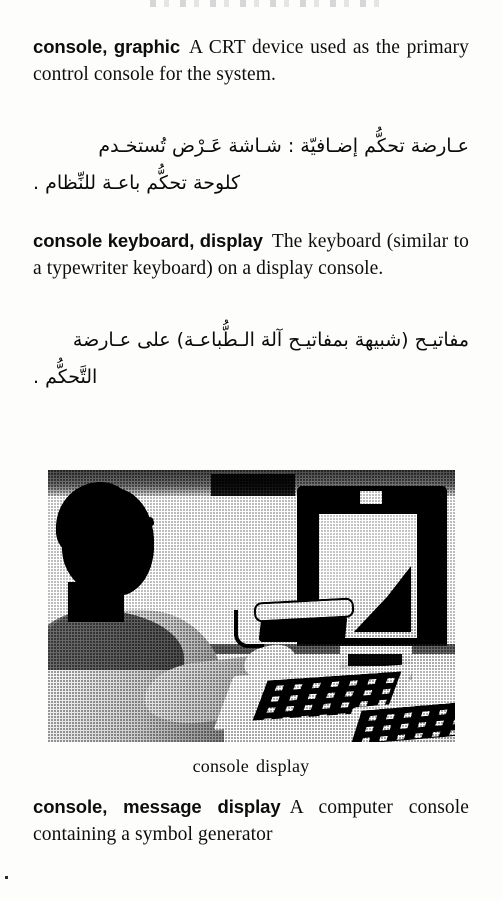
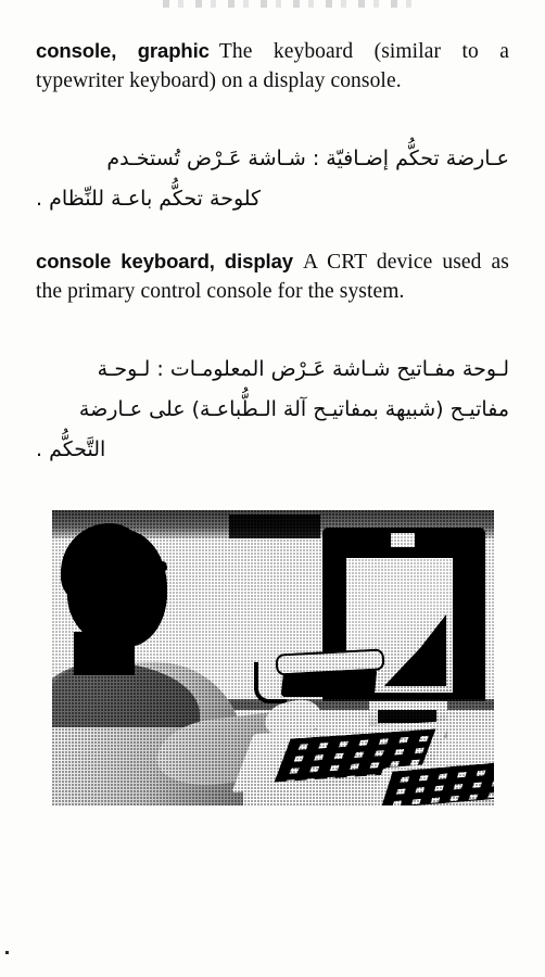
- console, graphic A CRT device used as the primary control console for the system.
+ console, graphic The keyboard (similar to a typewriter keyboard) on a display console.
  عـارضة تحكُّم إضـافيّة : شـاشة عَـرْض تُستخـدم
  كلوحة تحكُّم باعـة للنِّظام .
- console keyboard, display The keyboard (similar to a typewriter keyboard) on a display console.
+ console keyboard, display A CRT device used as the primary control console for the system.
+ لـوحة مفـاتيح شـاشة عَـرْض المعلومـات : لـوحـة
  مفاتيـح (شبيهة بمفاتيـح آلة الـطُّباعـة) على عـارضة
  التَّحكُّم .
- console display
- console, message display A computer console containing a symbol generator
